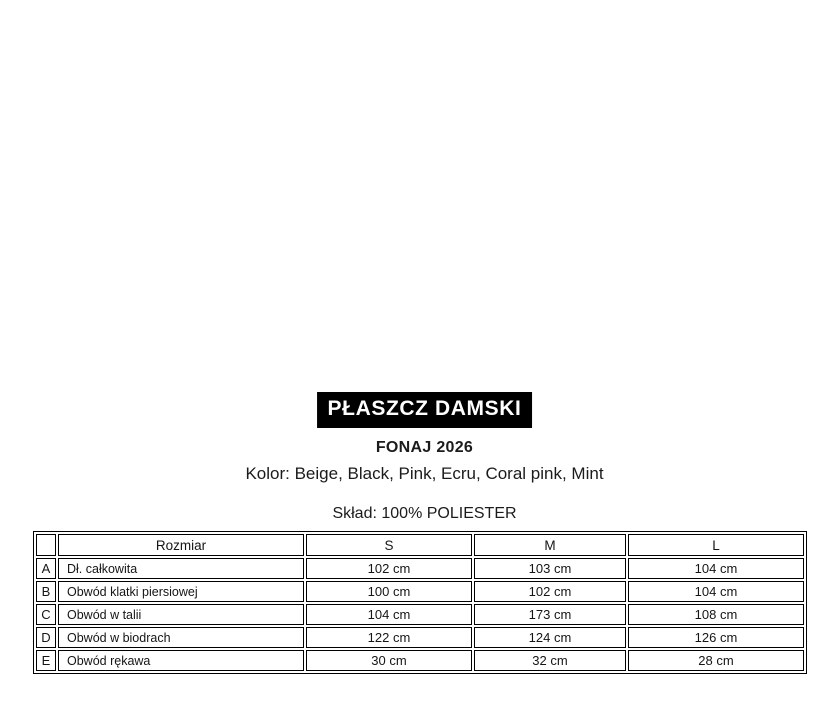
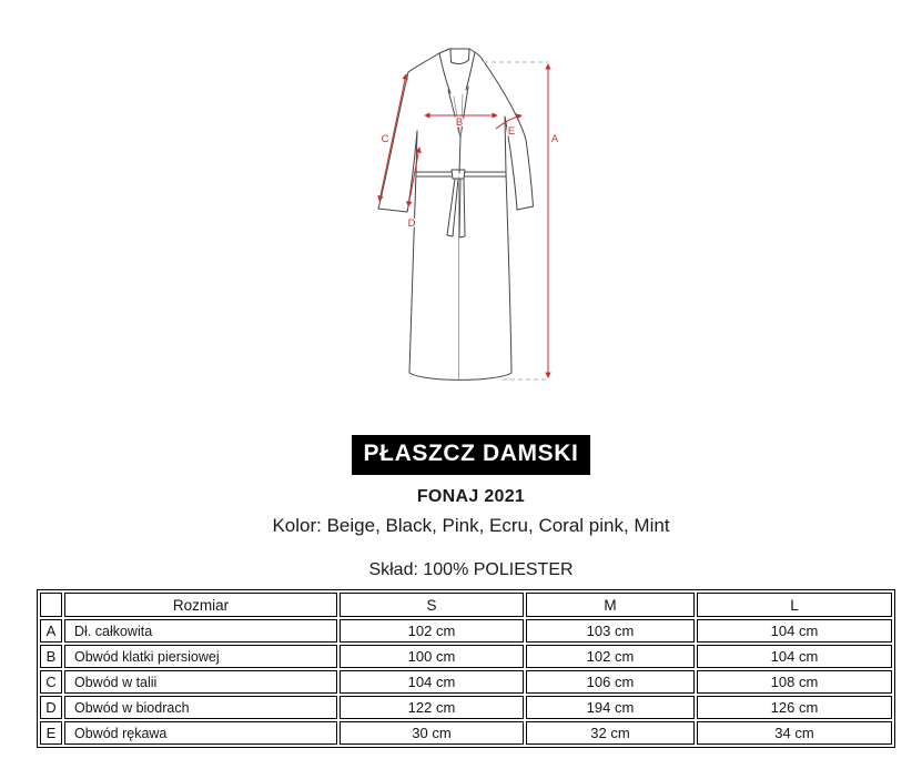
+ A
+ B
+ C
+ D
+ E
  PŁASZCZ DAMSKI
- FONAJ 2026
+ FONAJ 2021
  Kolor: Beige, Black, Pink, Ecru, Coral pink, Mint
  Skład: 100% POLIESTER
  	Rozmiar	S	M	L
  A	Dł. całkowita	102 cm	103 cm	104 cm
  B	Obwód klatki piersiowej	100 cm	102 cm	104 cm
- C	Obwód w talii	104 cm	173 cm	108 cm
+ C	Obwód w talii	104 cm	106 cm	108 cm
- D	Obwód w biodrach	122 cm	124 cm	126 cm
+ D	Obwód w biodrach	122 cm	194 cm	126 cm
- E	Obwód rękawa	30 cm	32 cm	28 cm
+ E	Obwód rękawa	30 cm	32 cm	34 cm
